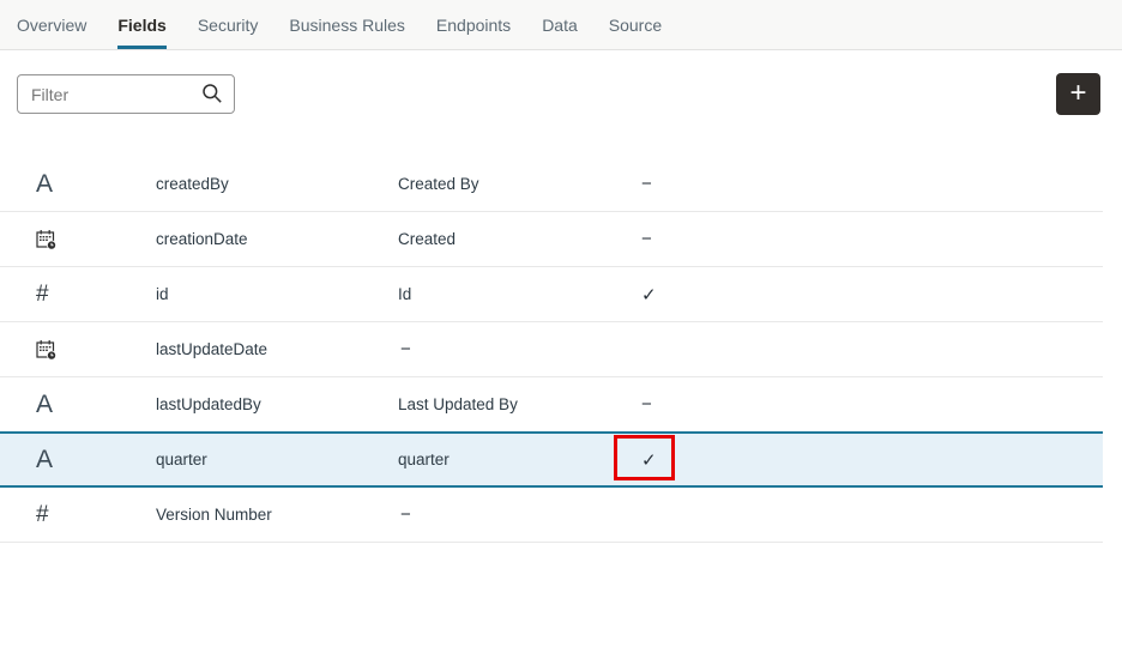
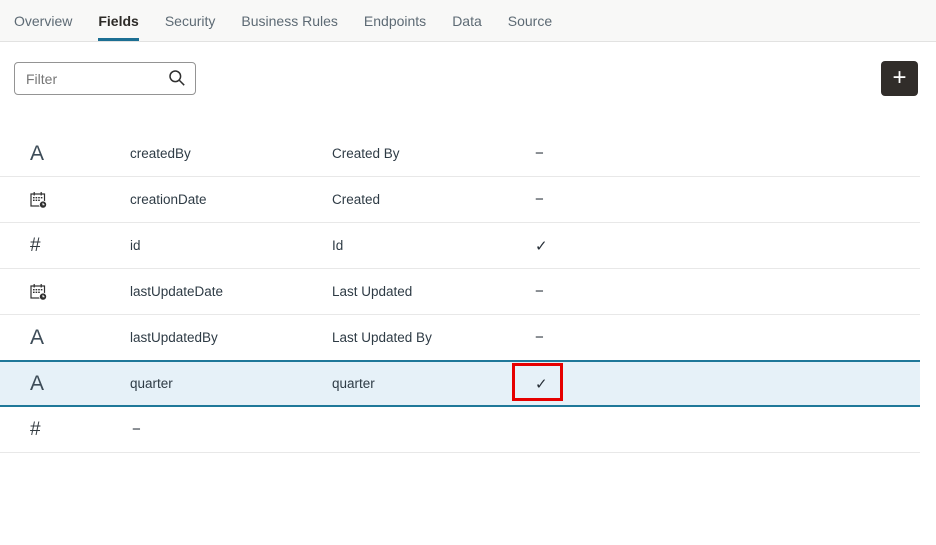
  Overview
  Fields
  Security
  Business Rules
  Endpoints
  Data
  Source
  Filter
  +
  A
  createdBy
  Created By
  −
  creationDate
  Created
  −
  #
  id
  Id
  ✓
  lastUpdateDate
+ Last Updated
  −
  A
  lastUpdatedBy
  Last Updated By
  −
  A
  quarter
  quarter
  ✓
  #
- Version Number
  −
